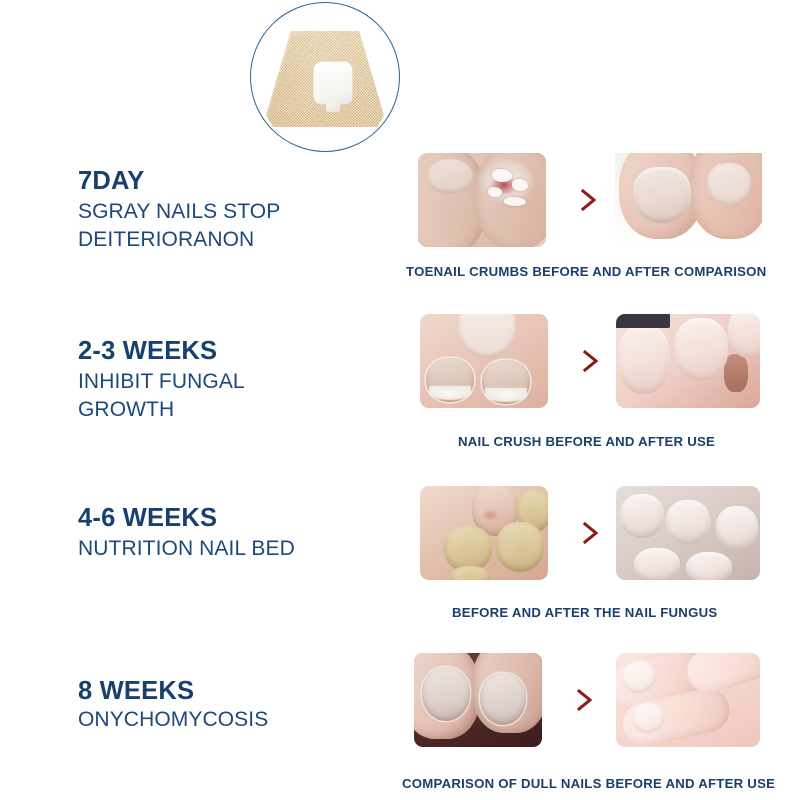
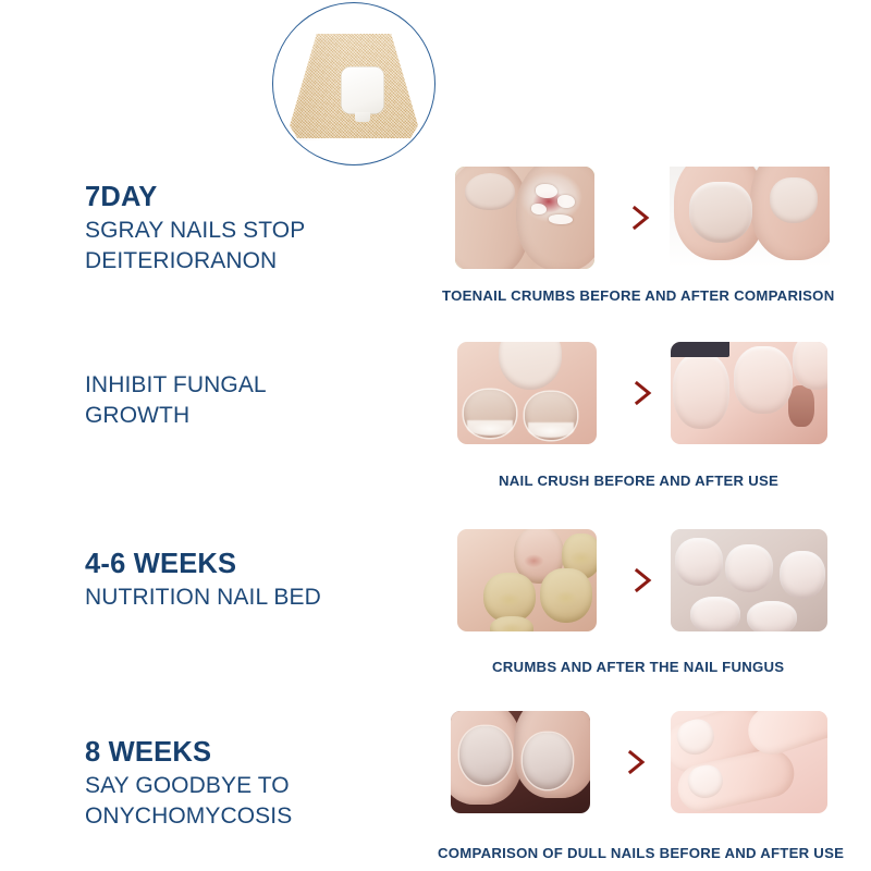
  7DAY
  SGRAY NAILS STOP
  DEITERIORANON
  TOENAIL CRUMBS BEFORE AND AFTER COMPARISON
- 2-3 WEEKS
  INHIBIT FUNGAL
  GROWTH
  NAIL CRUSH BEFORE AND AFTER USE
  4-6 WEEKS
  NUTRITION NAIL BED
- BEFORE AND AFTER THE NAIL FUNGUS
+ CRUMBS AND AFTER THE NAIL FUNGUS
  8 WEEKS
+ SAY GOODBYE TO
  ONYCHOMYCOSIS
  COMPARISON OF DULL NAILS BEFORE AND AFTER USE
